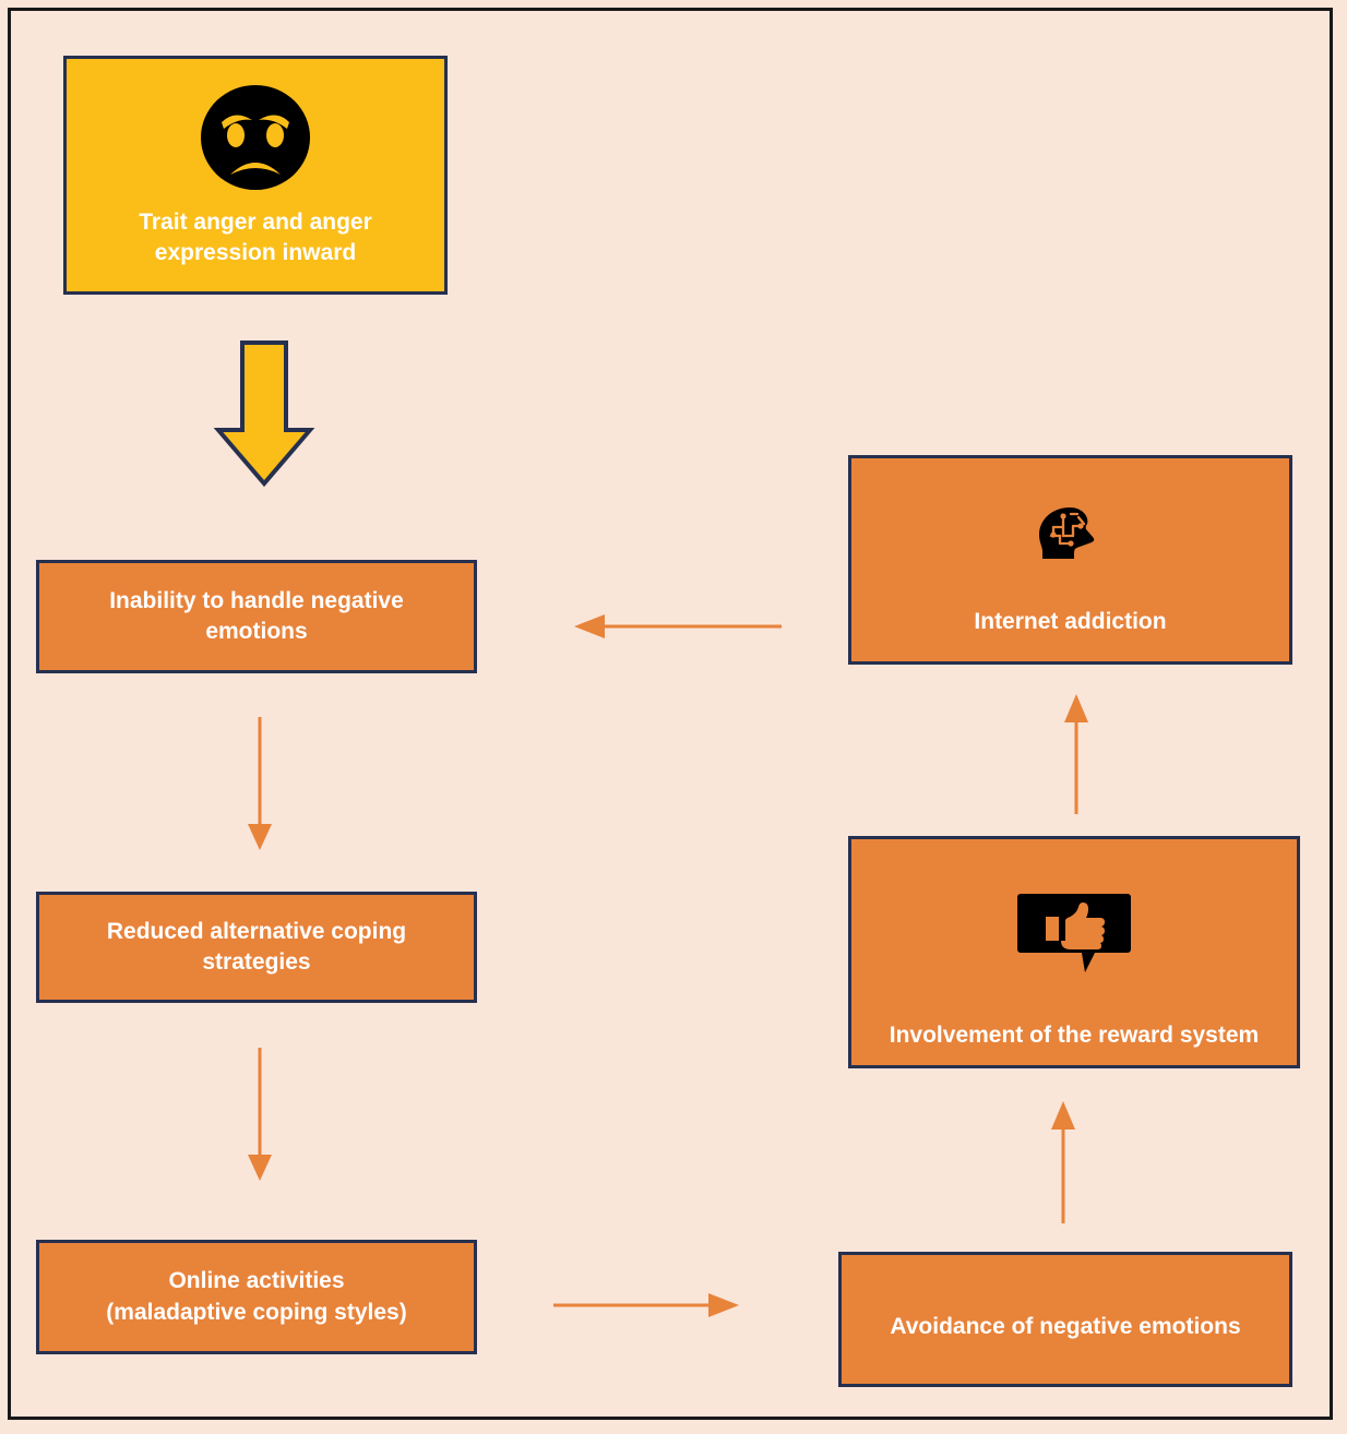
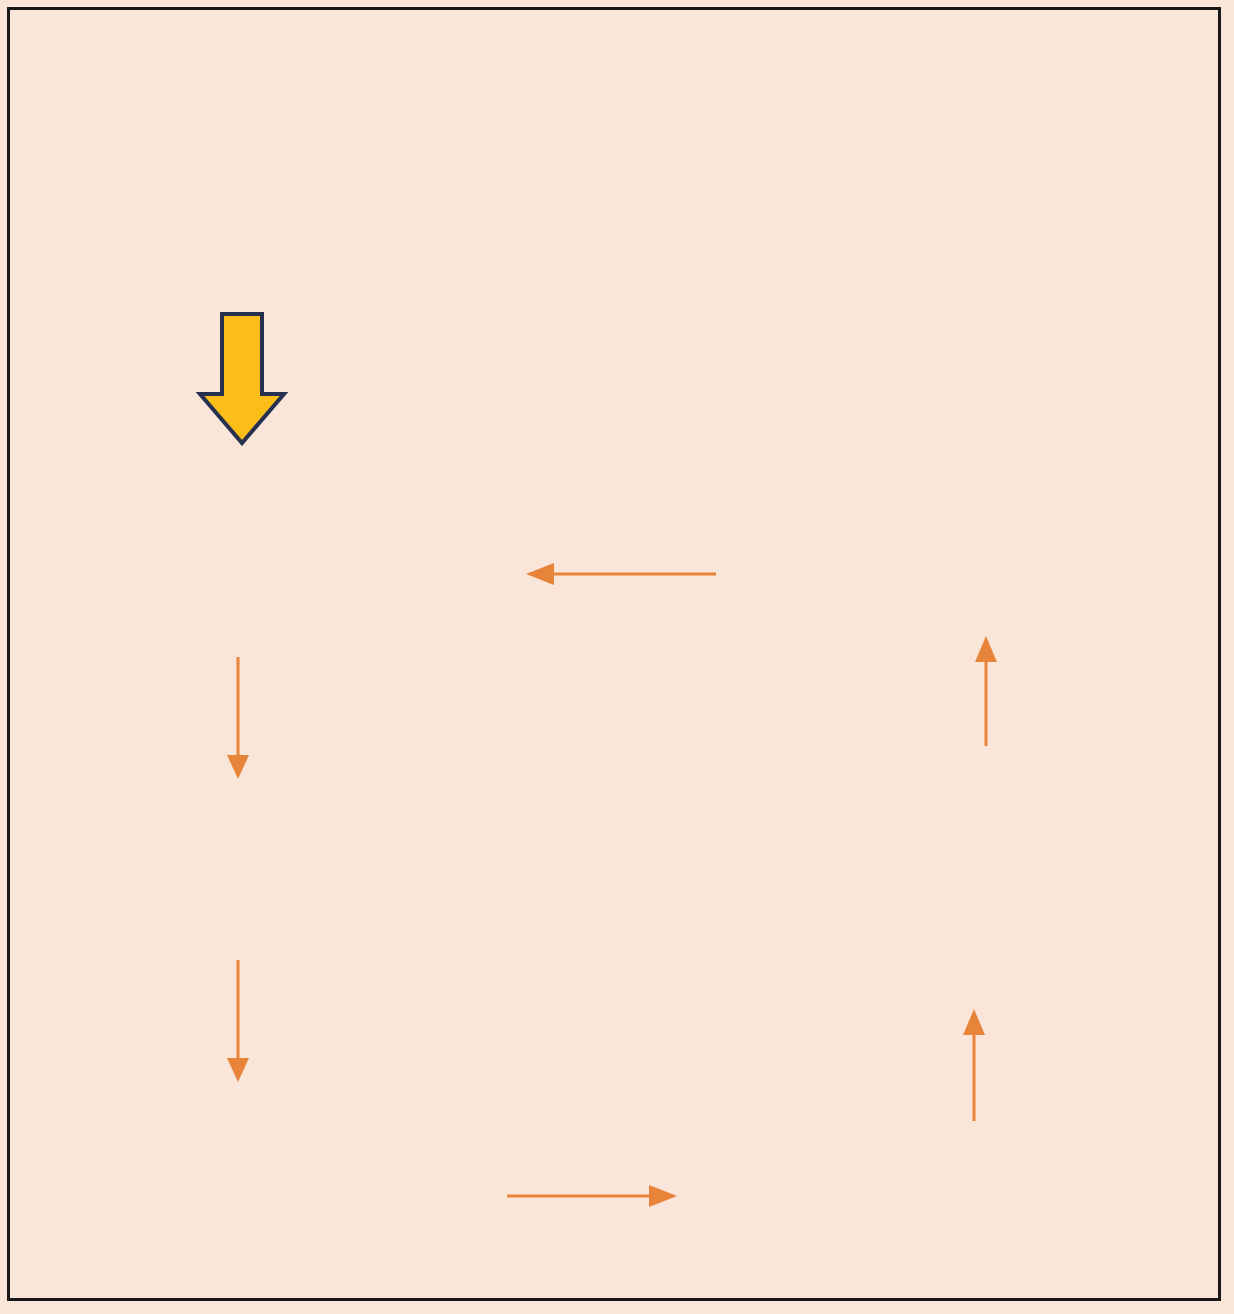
- Trait anger and anger
- expression inward
- Inability to handle negative
- emotions
- Reduced alternative coping
- strategies
- Online activities
- (maladaptive coping styles)
- Avoidance of negative emotions
- Involvement of the reward system
- Internet addiction
